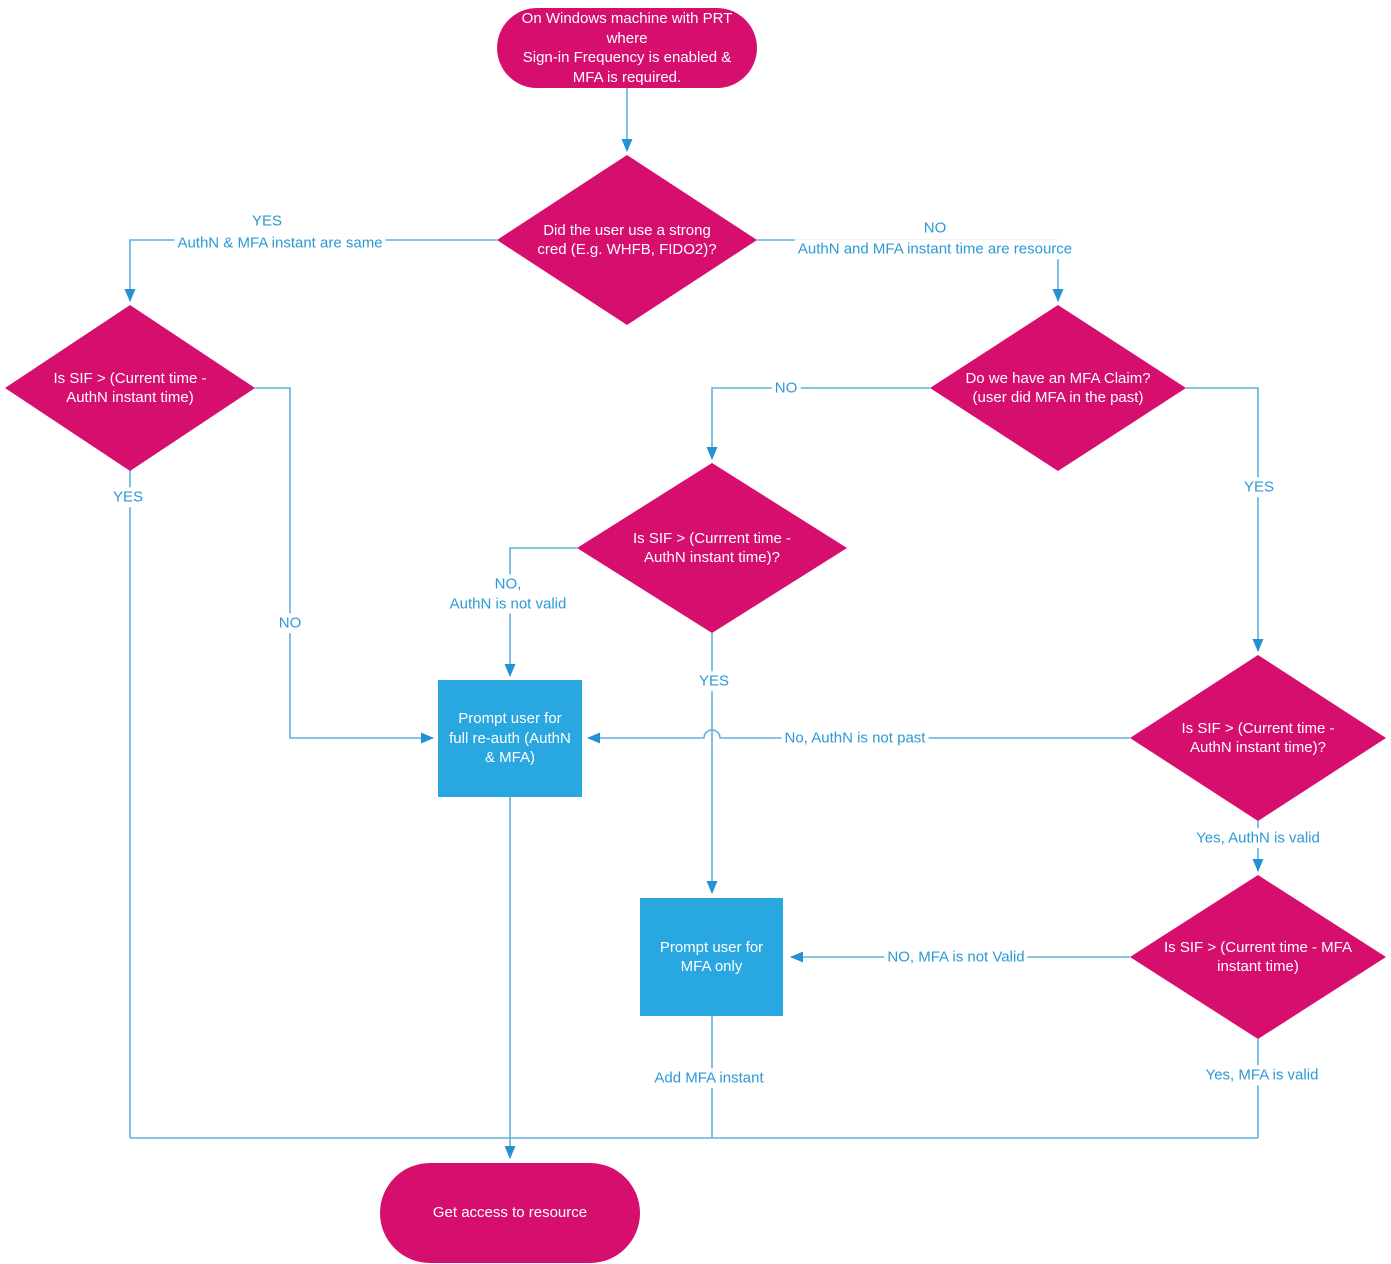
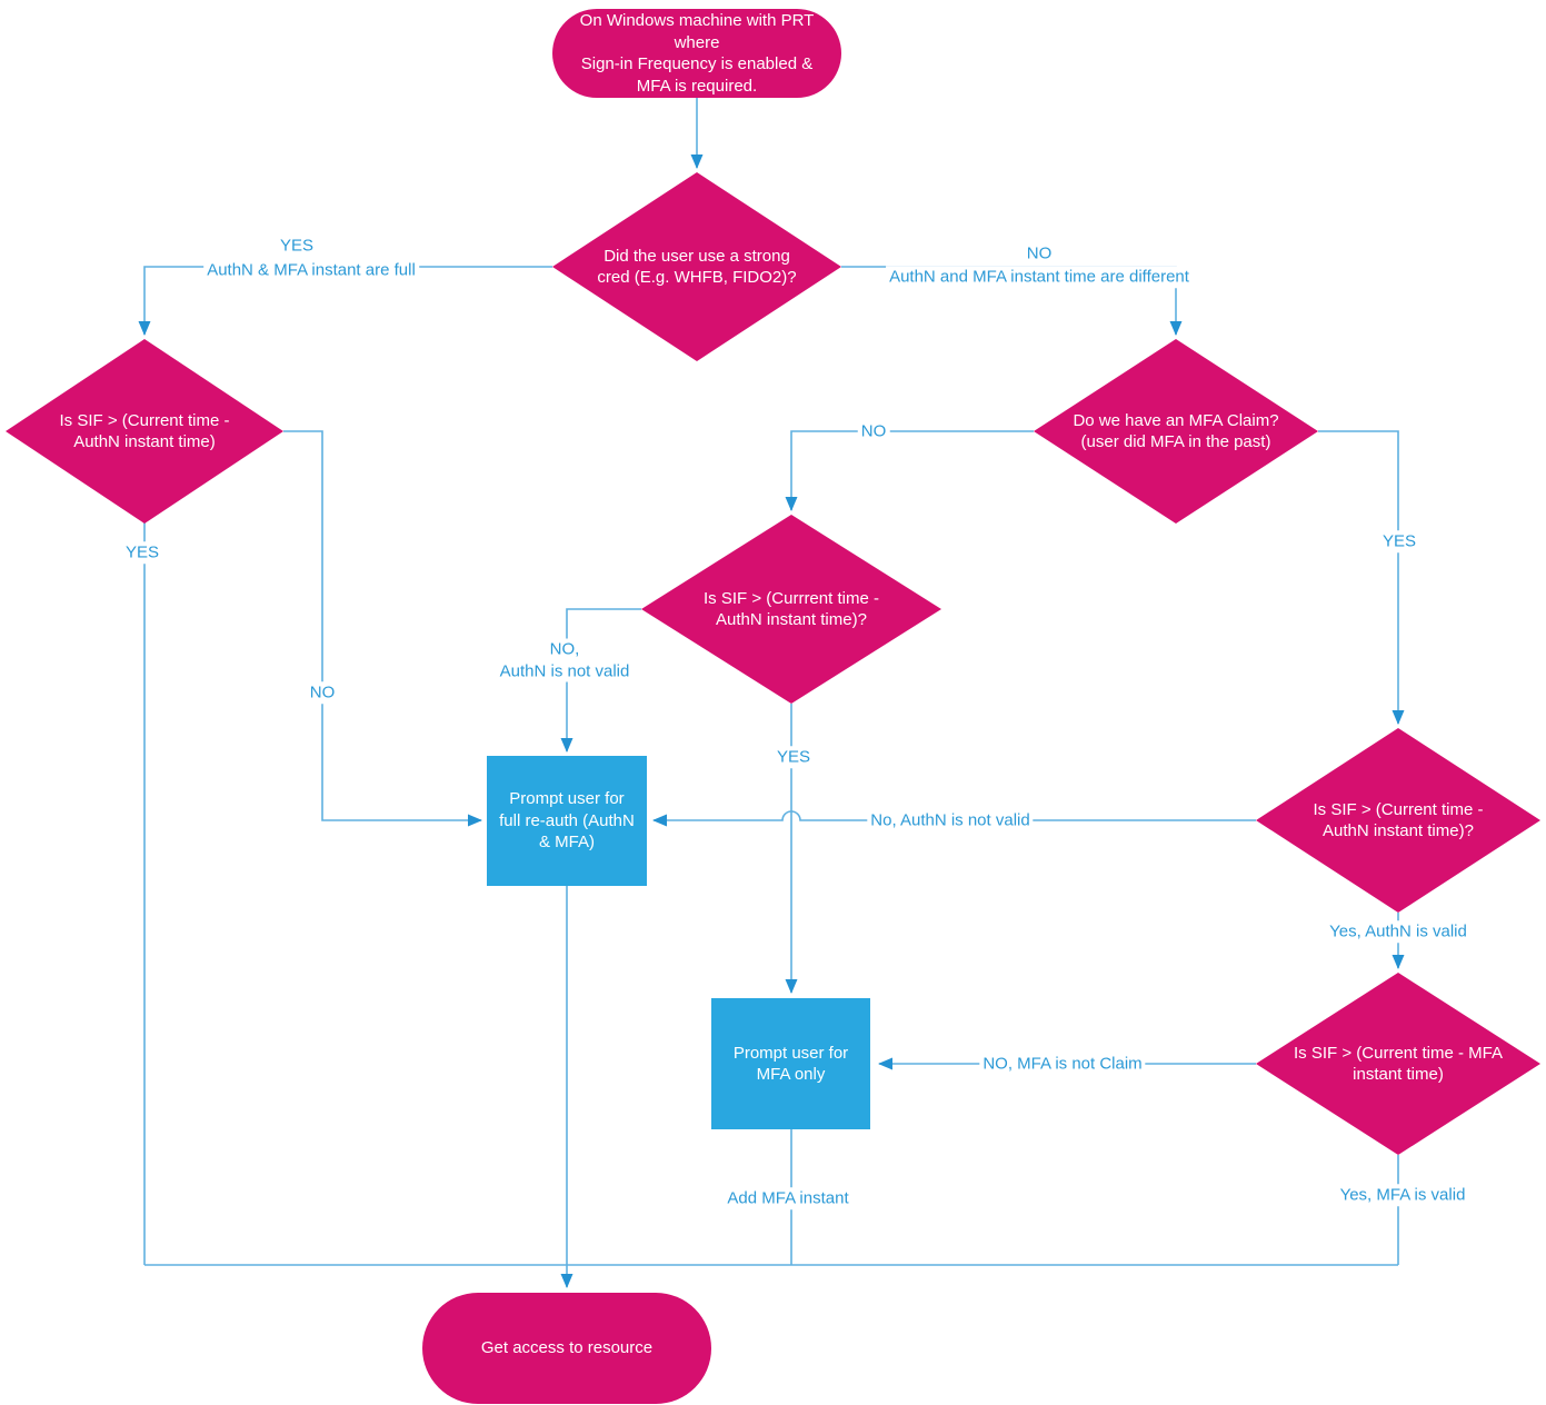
  On Windows machine with PRT
  where
  Sign-in Frequency is enabled &
  MFA is required.
  Did the user use a strong
  cred (E.g. WHFB, FIDO2)?
  Is SIF > (Current time -
  AuthN instant time)
  Do we have an MFA Claim?
  (user did MFA in the past)
  Is SIF > (Currrent time -
  AuthN instant time)?
  Is SIF > (Current time -
  AuthN instant time)?
  Is SIF > (Current time - MFA
  instant time)
  Prompt user for
  full re-auth (AuthN
  & MFA)
  Prompt user for
  MFA only
  Get access to resource
  YES
- AuthN & MFA instant are same
+ AuthN & MFA instant are full
  NO
- AuthN and MFA instant time are resource
+ AuthN and MFA instant time are different
  NO
  YES
  YES
  NO
  NO,
  AuthN is not valid
  YES
- No, AuthN is not past
+ No, AuthN is not valid
  Yes, AuthN is valid
- NO, MFA is not Valid
+ NO, MFA is not Claim
  Yes, MFA is valid
  Add MFA instant
